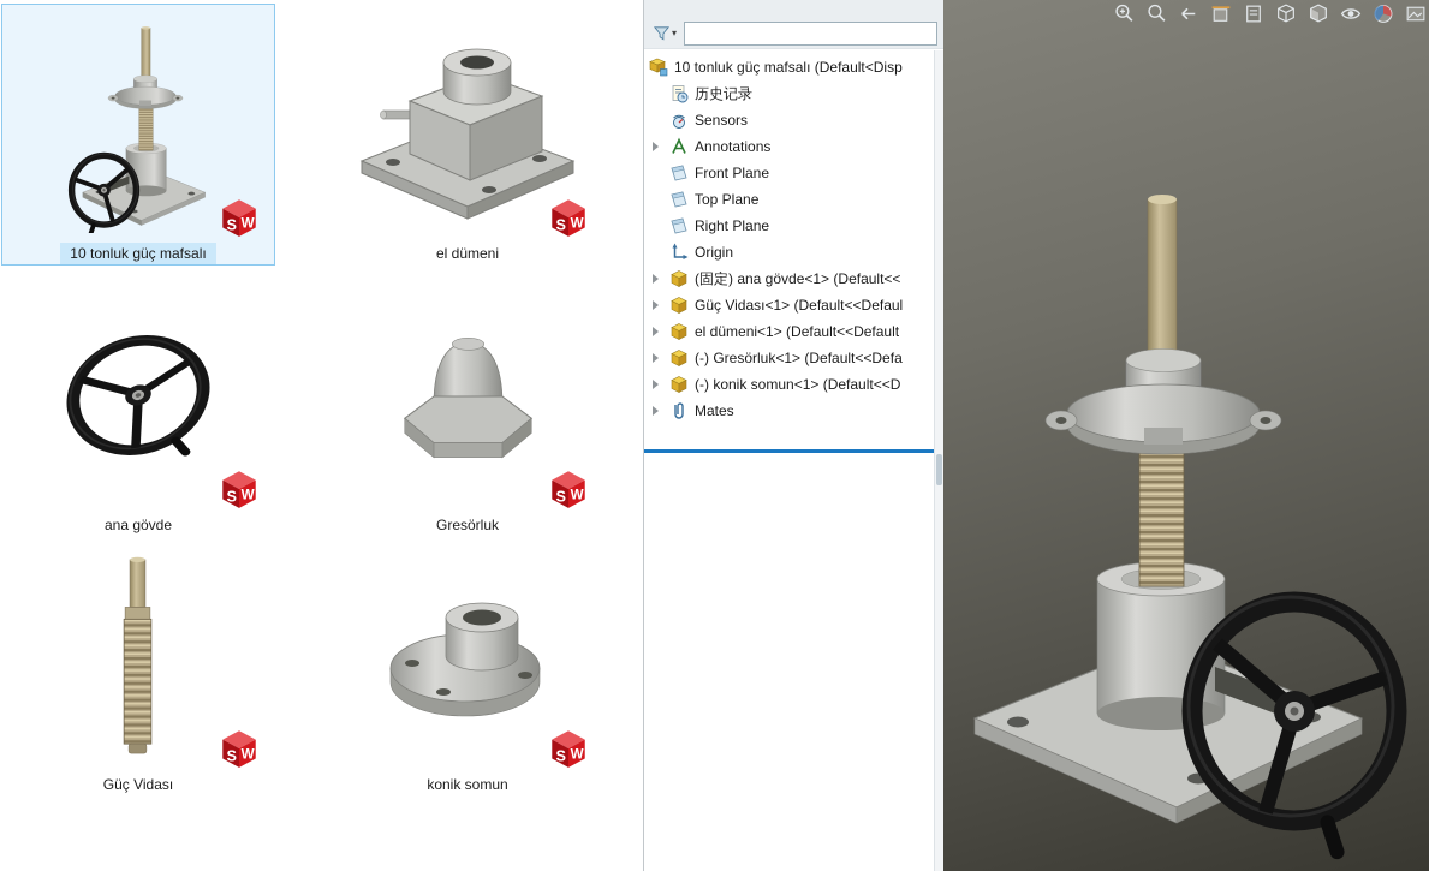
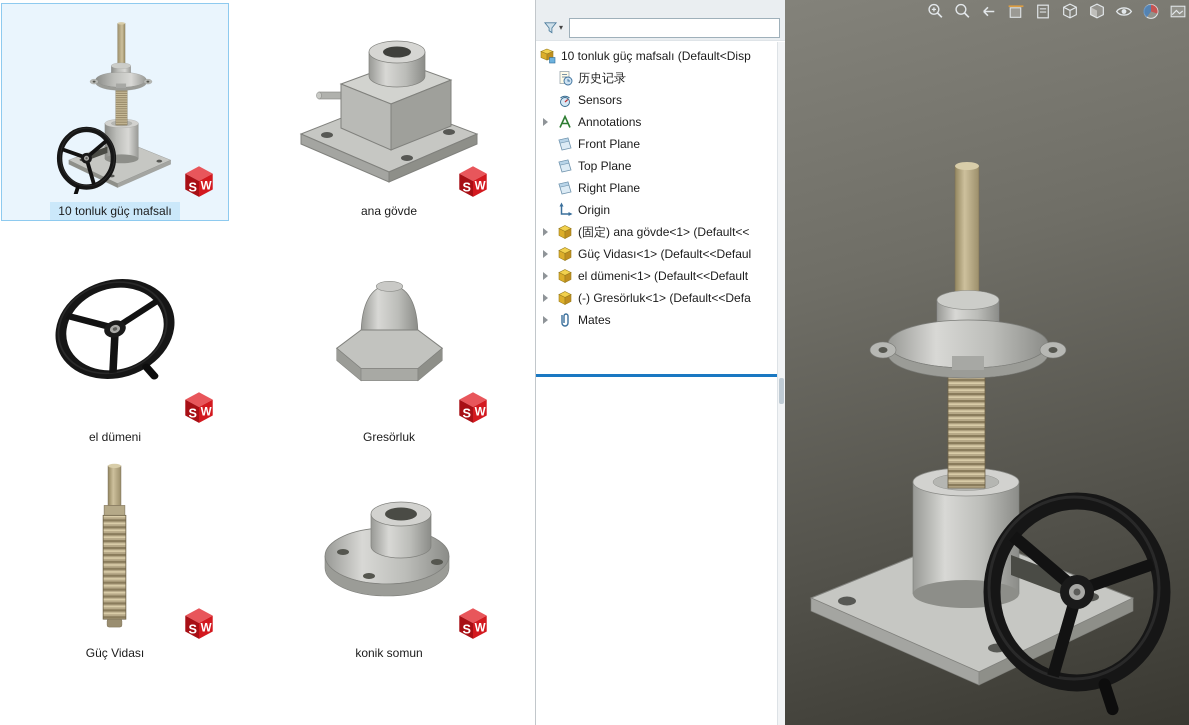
  S
  W
  10 tonluk güç mafsalı
  S
  W
- el dümeni
+ ana gövde
  S
  W
- ana gövde
+ el dümeni
  S
  W
  Gresörluk
  S
  W
  Güç Vidası
  S
  W
  konik somun
  ▾
  10 tonluk güç mafsalı (Default<Disp
  历史记录
  Sensors
  Annotations
  Front Plane
  Top Plane
  Right Plane
  Origin
  (固定) ana gövde<1> (Default<<
  Güç Vidası<1> (Default<<Defaul
  el dümeni<1> (Default<<Default
  (-) Gresörluk<1> (Default<<Defa
- (-) konik somun<1> (Default<<D
  Mates
